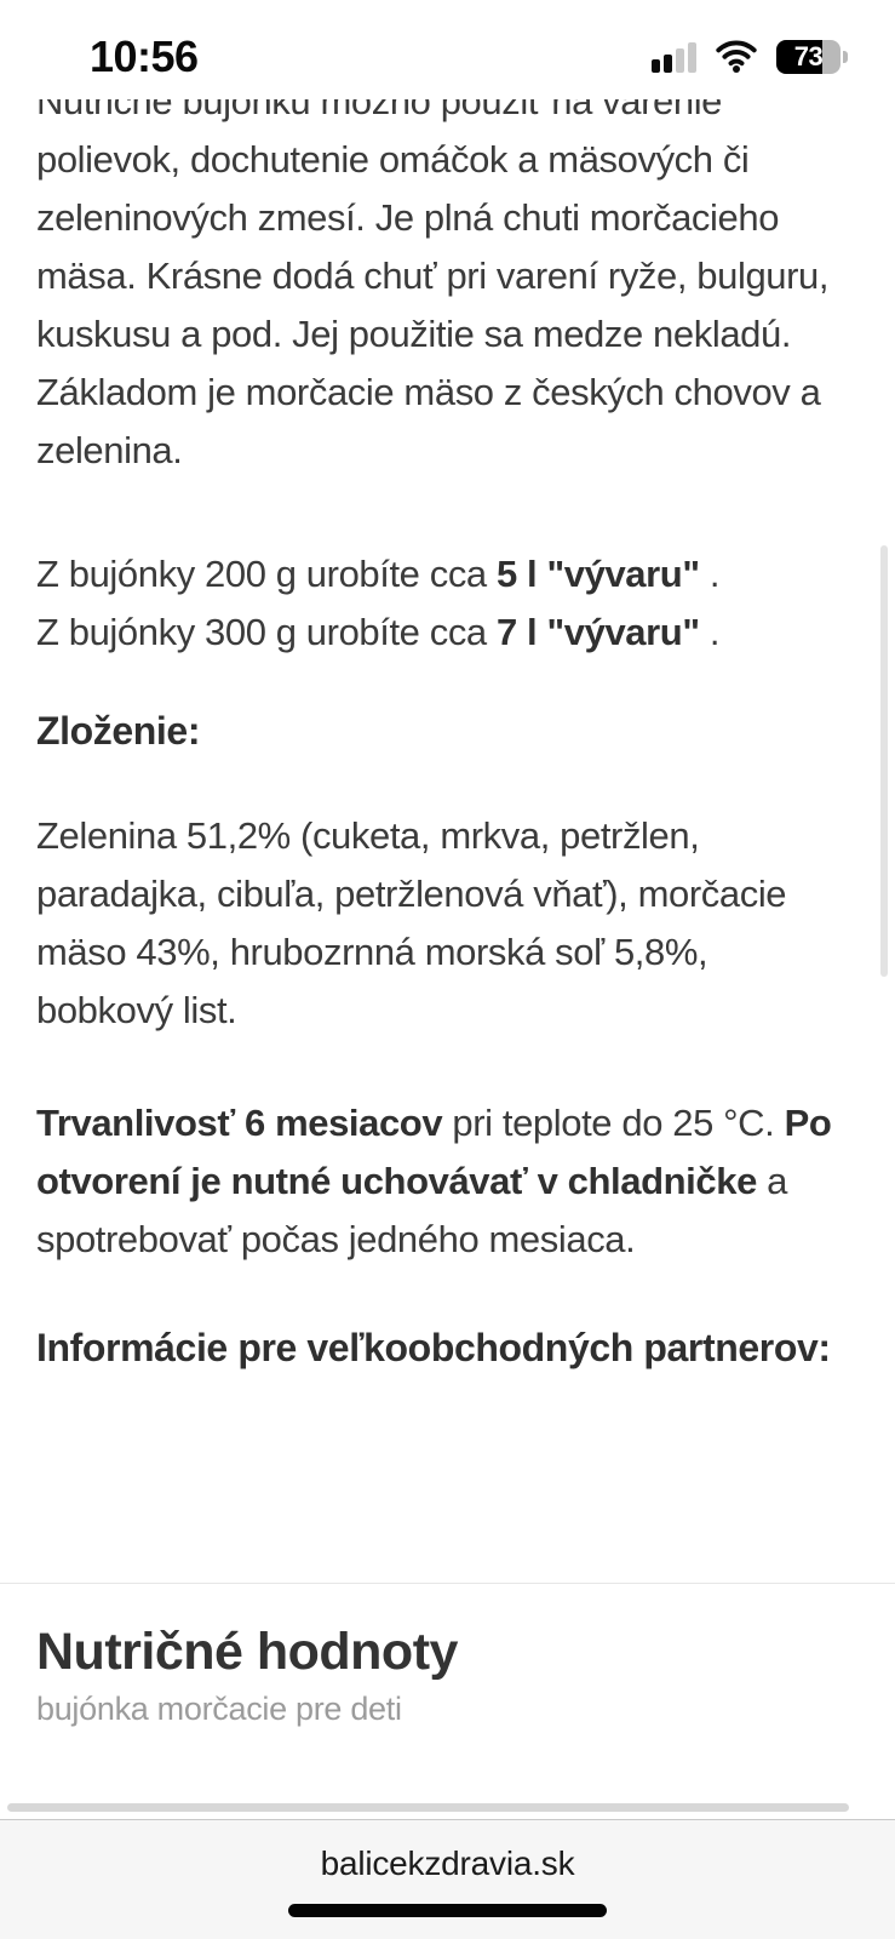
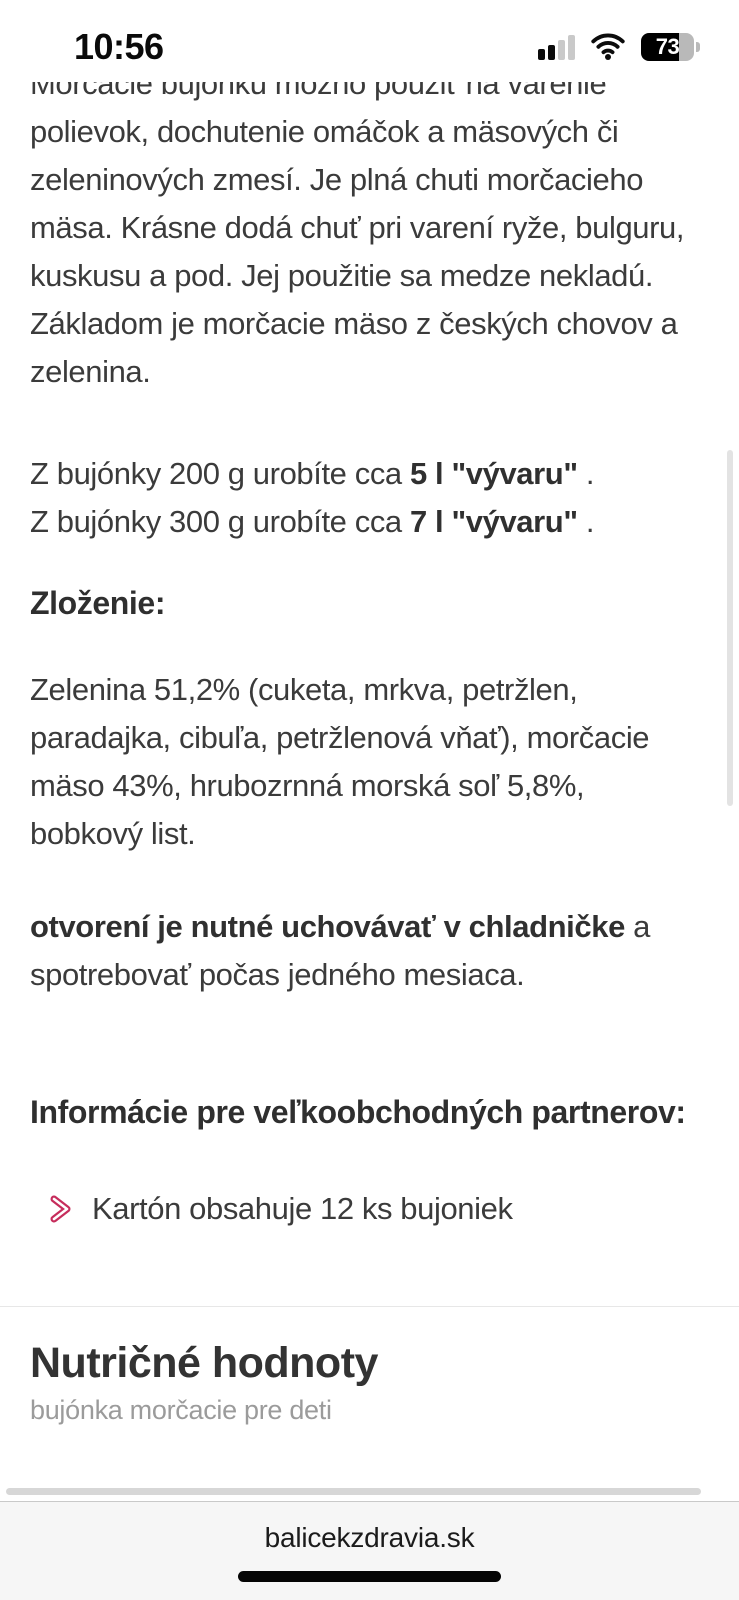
- Nutričné bujónku možno použiť na varenie
+ Morčacie bujónku možno použiť na varenie
  polievok, dochutenie omáčok a mäsových či
  zeleninových zmesí. Je plná chuti morčacieho
  mäsa. Krásne dodá chuť pri varení ryže, bulguru,
  kuskusu a pod. Jej použitie sa medze nekladú.
  Základom je morčacie mäso z českých chovov a
  zelenina.
  Z bujónky 200 g urobíte cca 5 l "vývaru" .
  Z bujónky 300 g urobíte cca 7 l "vývaru" .
  Zloženie:
  Zelenina 51,2% (cuketa, mrkva, petržlen,
  paradajka, cibuľa, petržlenová vňať), morčacie
  mäso 43%, hrubozrnná morská soľ 5,8%,
  bobkový list.
- Trvanlivosť 6 mesiacov pri teplote do 25 °C. Po
  otvorení je nutné uchovávať v chladničke a
  spotrebovať počas jedného mesiaca.
  Informácie pre veľkoobchodných partnerov:
+ Kartón obsahuje 12 ks bujoniek
  Nutričné hodnoty
  bujónka morčacie pre deti
  10:56
  73
  balicekzdravia.sk
